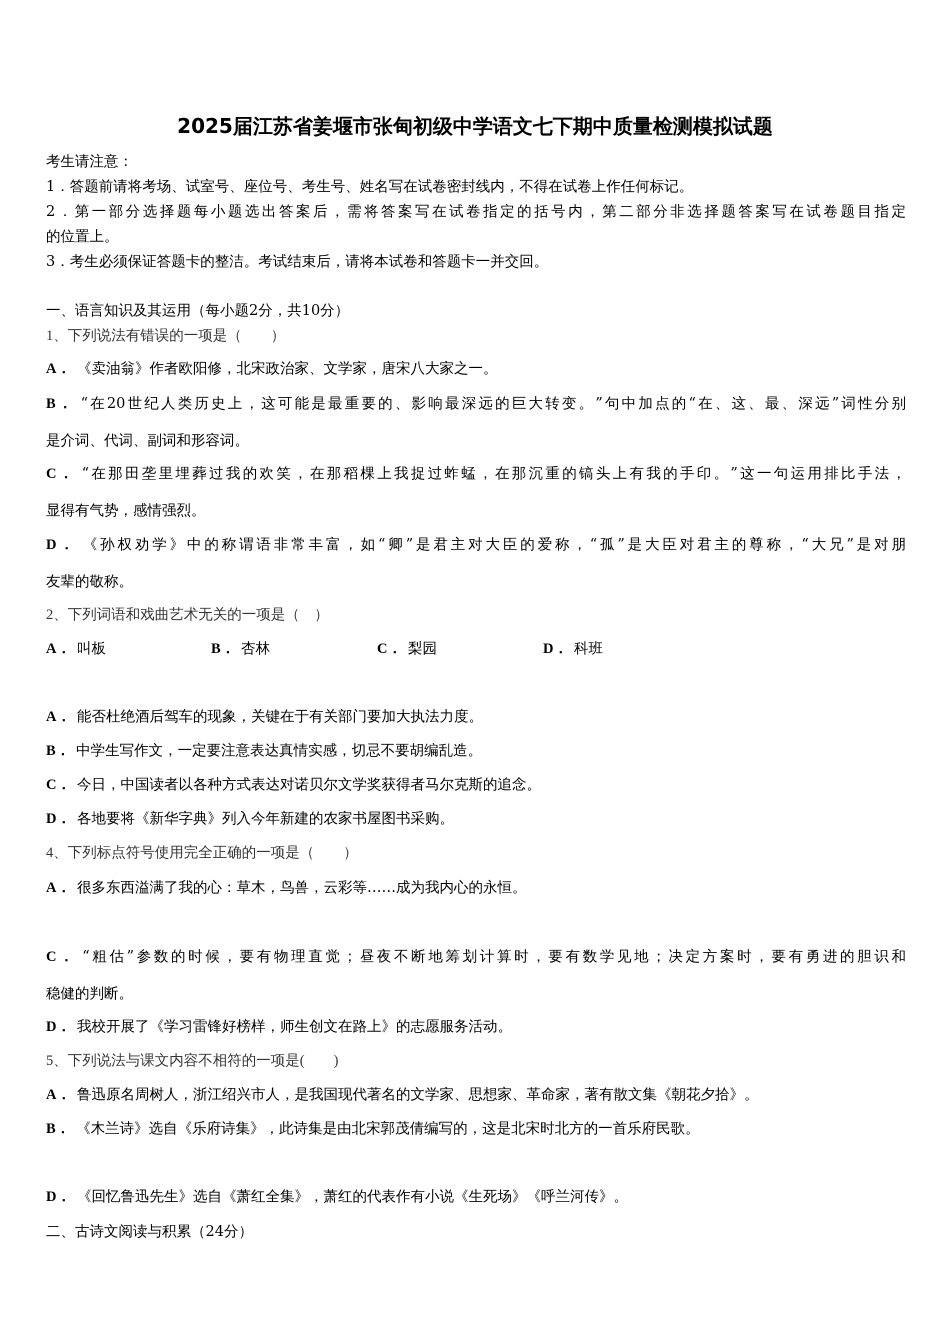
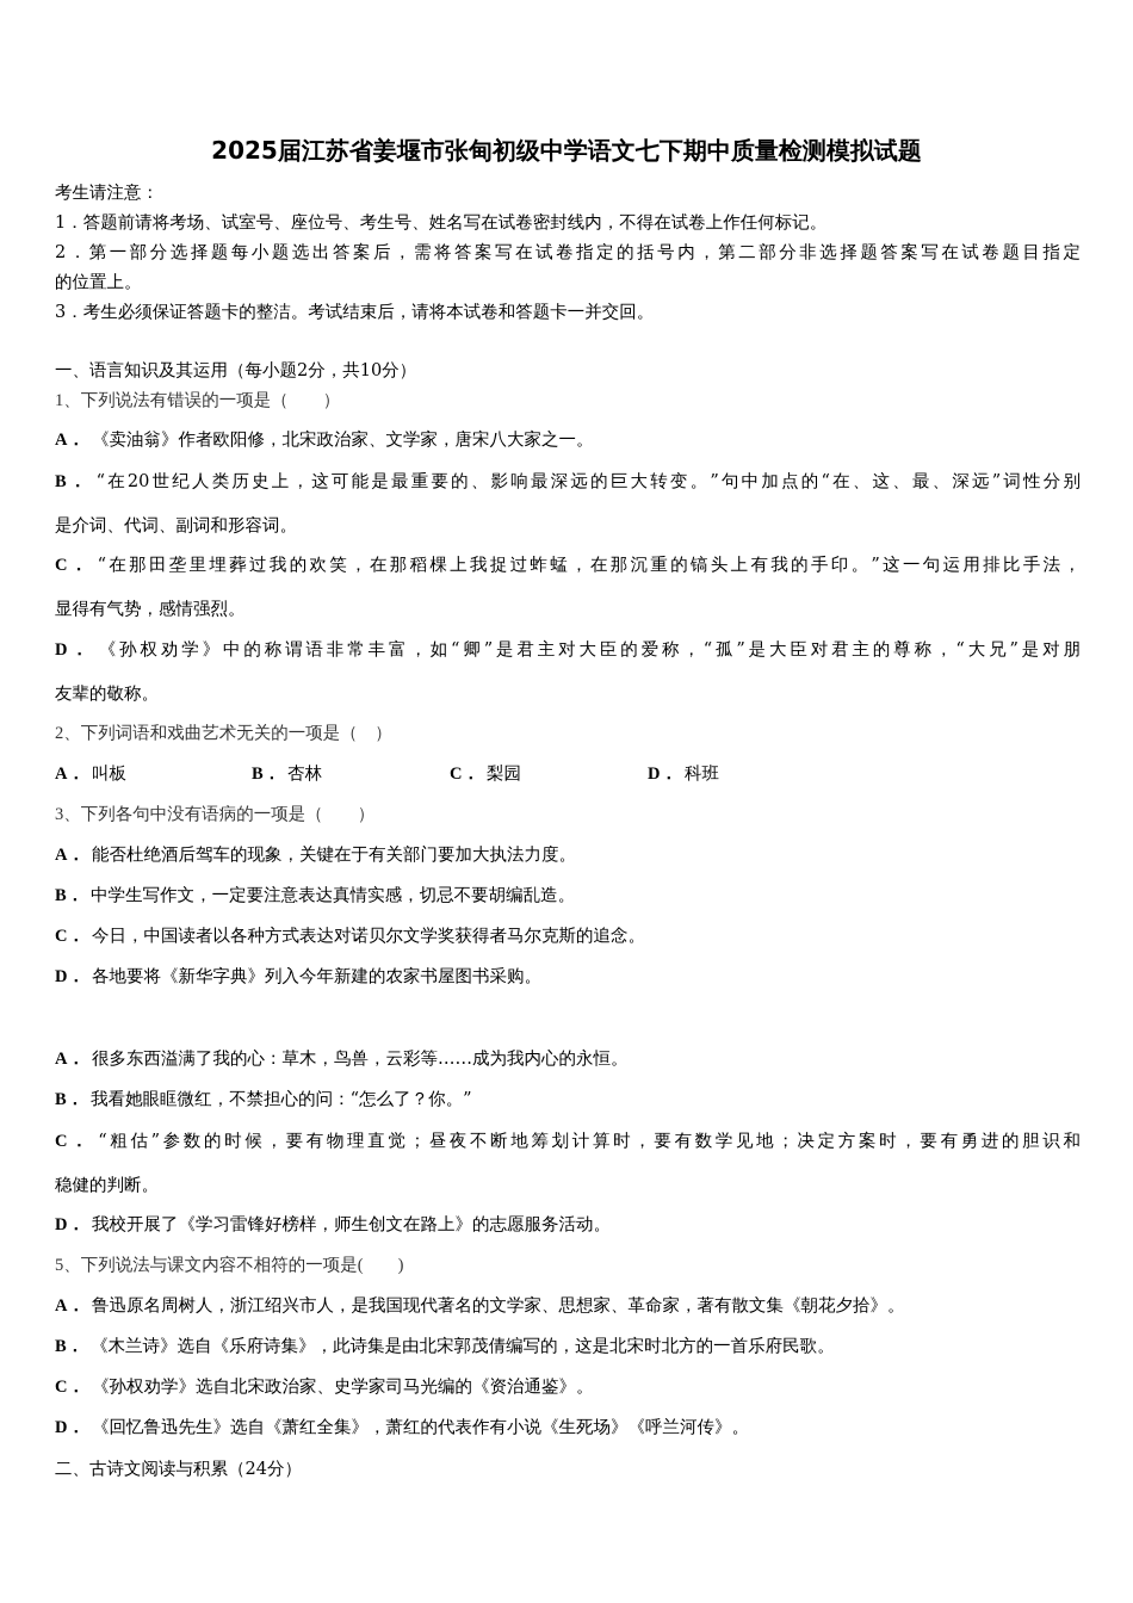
  2025届江苏省姜堰市张甸初级中学语文七下期中质量检测模拟试题
  考生请注意：
  1．答题前请将考场、试室号、座位号、考生号、姓名写在试卷密封线内，不得在试卷上作任何标记。
  2．第一部分选择题每小题选出答案后，需将答案写在试卷指定的括号内，第二部分非选择题答案写在试卷题目指定
  的位置上。
  3．考生必须保证答题卡的整洁。考试结束后，请将本试卷和答题卡一并交回。
  一、语言知识及其运用（每小题2分，共10分）
  1、下列说法有错误的一项是（ ）
  A． 《卖油翁》作者欧阳修，北宋政治家、文学家，唐宋八大家之一。
  B． “在20世纪人类历史上，这可能是最重要的、影响最深远的巨大转变。”句中加点的“在、这、最、深远”词性分别
  是介词、代词、副词和形容词。
  C． “在那田垄里埋葬过我的欢笑，在那稻棵上我捉过蚱蜢，在那沉重的镐头上有我的手印。”这一句运用排比手法，
  显得有气势，感情强烈。
  D． 《孙权劝学》中的称谓语非常丰富，如“卿”是君主对大臣的爱称，“孤”是大臣对君主的尊称，“大兄”是对朋
  友辈的敬称。
  2、下列词语和戏曲艺术无关的一项是（ ）
  A． 叫板
  B． 杏林
  C． 梨园
  D． 科班
+ 3、下列各句中没有语病的一项是（ ）
  A． 能否杜绝酒后驾车的现象，关键在于有关部门要加大执法力度。
  B． 中学生写作文，一定要注意表达真情实感，切忌不要胡编乱造。
  C． 今日，中国读者以各种方式表达对诺贝尔文学奖获得者马尔克斯的追念。
  D． 各地要将《新华字典》列入今年新建的农家书屋图书采购。
- 4、下列标点符号使用完全正确的一项是（ ）
  A． 很多东西溢满了我的心：草木，鸟兽，云彩等……成为我内心的永恒。
+ B． 我看她眼眶微红，不禁担心的问：“怎么了？你。”
  C． “粗估”参数的时候，要有物理直觉；昼夜不断地筹划计算时，要有数学见地；决定方案时，要有勇进的胆识和
  稳健的判断。
  D． 我校开展了《学习雷锋好榜样，师生创文在路上》的志愿服务活动。
  5、下列说法与课文内容不相符的一项是( )
  A． 鲁迅原名周树人，浙江绍兴市人，是我国现代著名的文学家、思想家、革命家，著有散文集《朝花夕拾》。
  B． 《木兰诗》选自《乐府诗集》，此诗集是由北宋郭茂倩编写的，这是北宋时北方的一首乐府民歌。
+ C． 《孙权劝学》选自北宋政治家、史学家司马光编的《资治通鉴》。
  D． 《回忆鲁迅先生》选自《萧红全集》，萧红的代表作有小说《生死场》《呼兰河传》。
  二、古诗文阅读与积累（24分）
